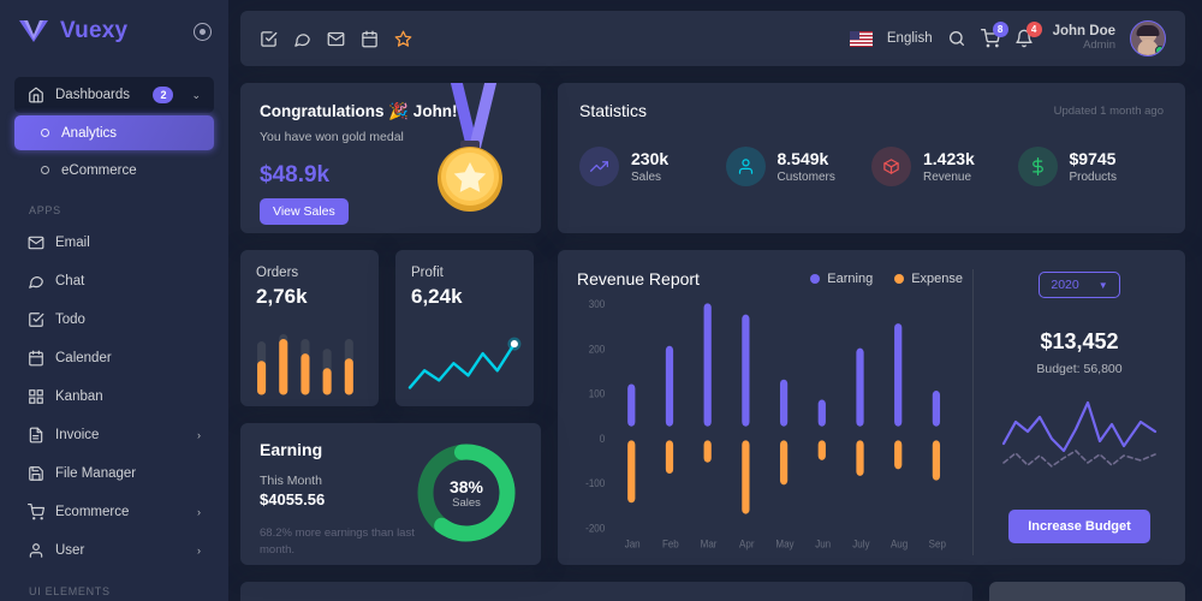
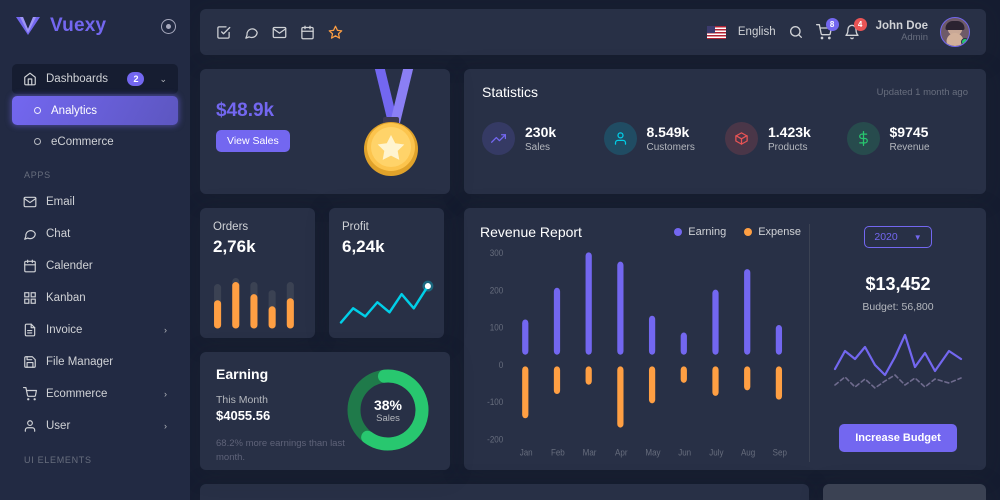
  Vuexy
  Dashboards
  2
  ⌄
  Analytics
  eCommerce
  APPS
  Email
  Chat
- Todo
  Calender
  Kanban
  Invoice
  ›
  File Manager
  Ecommerce
  ›
  User
  ›
  UI ELEMENTS
  English
  8
  4
  John Doe
  Admin
- Congratulations 🎉 John!
- You have won gold medal
  $48.9k
  View Sales
  Statistics
  Updated 1 month ago
  230k
  Sales
  8.549k
  Customers
  1.423k
- Revenue
+ Products
  $9745
- Products
+ Revenue
  Orders
  2,76k
  Profit
  6,24k
  Earning
  This Month
  $4055.56
  68.2% more earnings than last month.
  38%
  Sales
  Revenue Report
  Earning
  Expense
  300
  200
  100
  0
  -100
  -200
  Jan
  Feb
  Mar
  Apr
  May
  Jun
  July
  Aug
  Sep
  2020
  ▼
  $13,452
  Budget: 56,800
  Increase Budget
